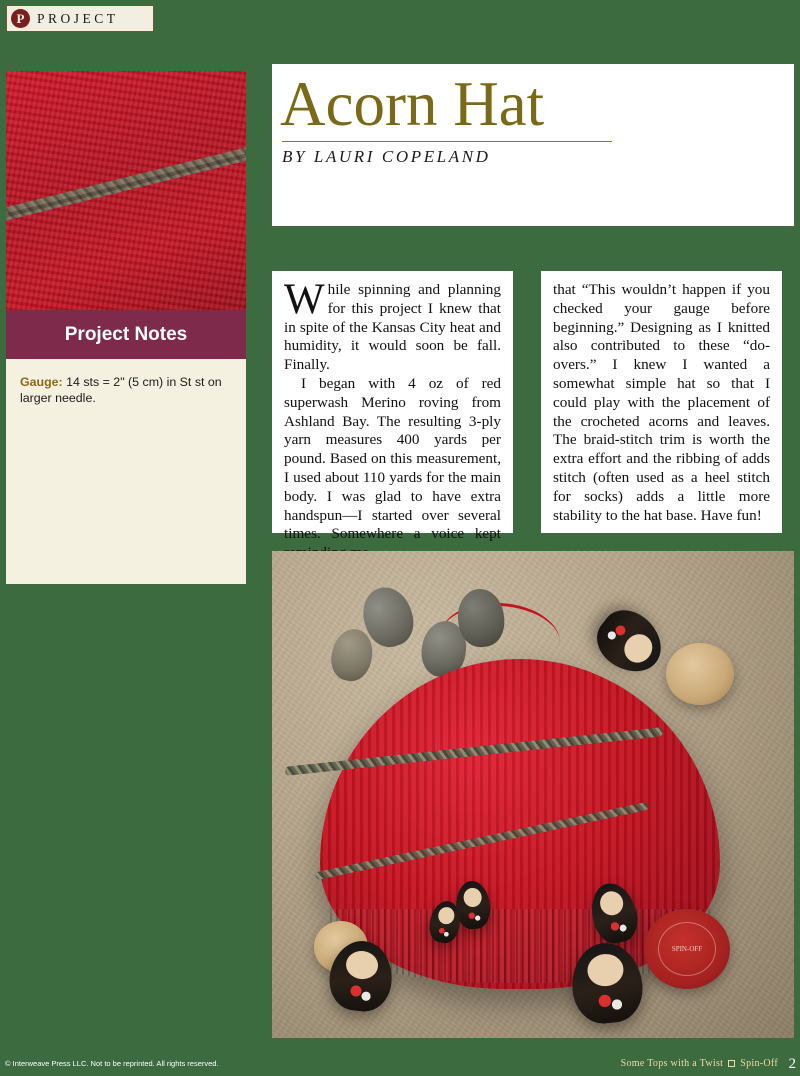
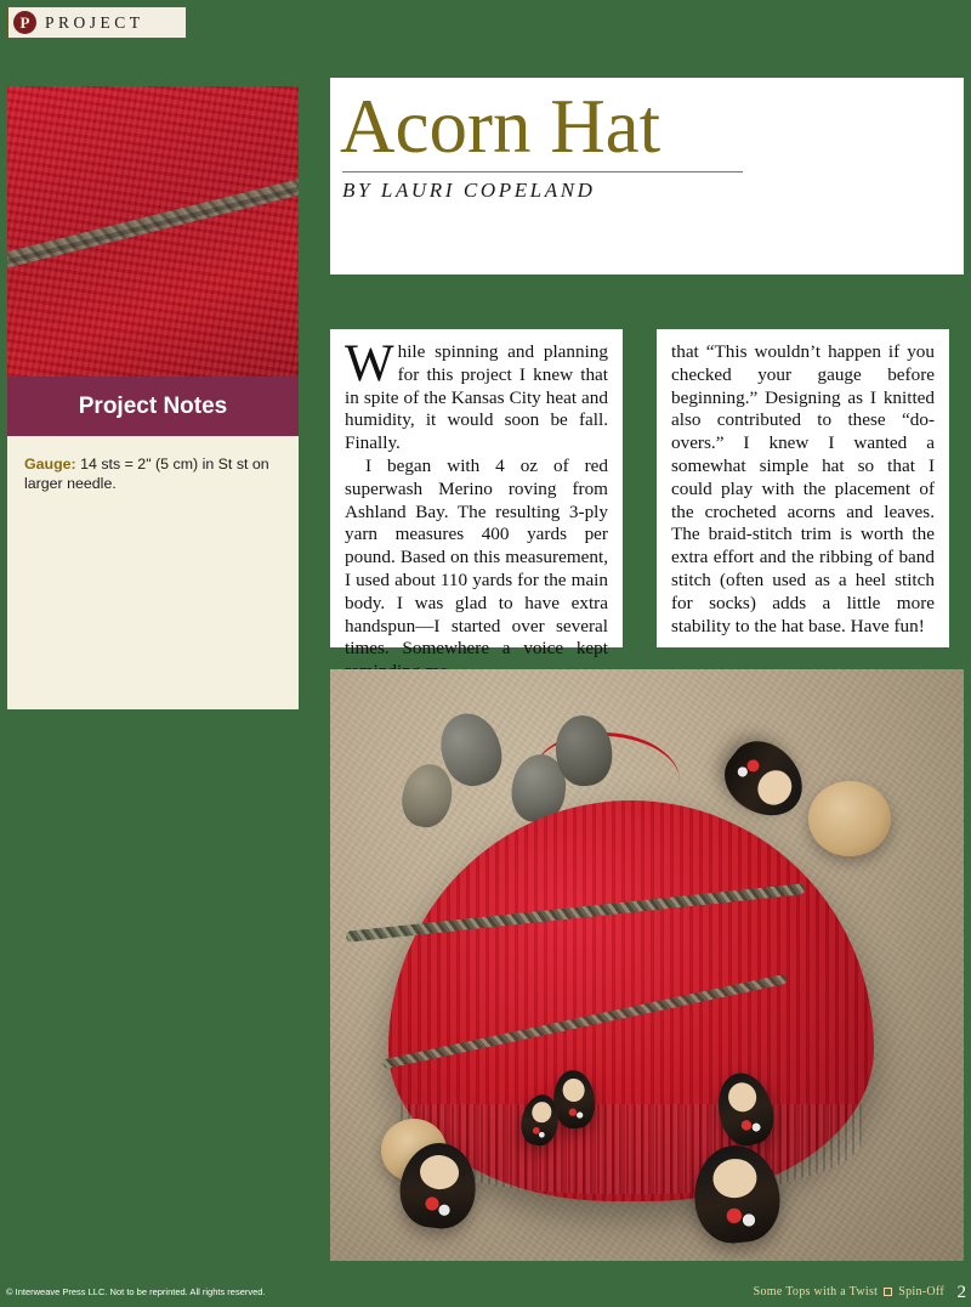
  P
  PROJECT
  Project Notes
  Gauge: 14 sts = 2" (5 cm) in St st on larger needle.
  Acorn Hat
  BY LAURI COPELAND
  W
  hile spinning and planning for this project I knew that in spite of the Kansas City heat and humidity, it would soon be fall. Finally.
  I began with 4 oz of red superwash Merino roving from Ashland Bay. The resulting 3-ply yarn measures 400 yards per pound. Based on this measurement, I used about 110 yards for the main body. I was glad to have extra handspun—I started over several times. Somewhere a voice kept
- that “This wouldn’t happen if you checked your gauge before beginning.” Designing as I knitted also contributed to these “do-overs.” I knew I wanted a somewhat simple hat so that I could play with the placement of the crocheted acorns and leaves. The braid-stitch trim is worth the extra effort and the ribbing of adds stitch (often used as a heel stitch for socks) adds a little more stability to the hat base. Have fun!
+ that “This wouldn’t happen if you checked your gauge before beginning.” Designing as I knitted also contributed to these “do-overs.” I knew I wanted a somewhat simple hat so that I could play with the placement of the crocheted acorns and leaves. The braid-stitch trim is worth the extra effort and the ribbing of band stitch (often used as a heel stitch for socks) adds a little more stability to the hat base. Have fun!
- SPIN-OFF
  © Interweave Press LLC. Not to be reprinted. All rights reserved.
  Some Tops with a Twist
  Spin-Off
  2
